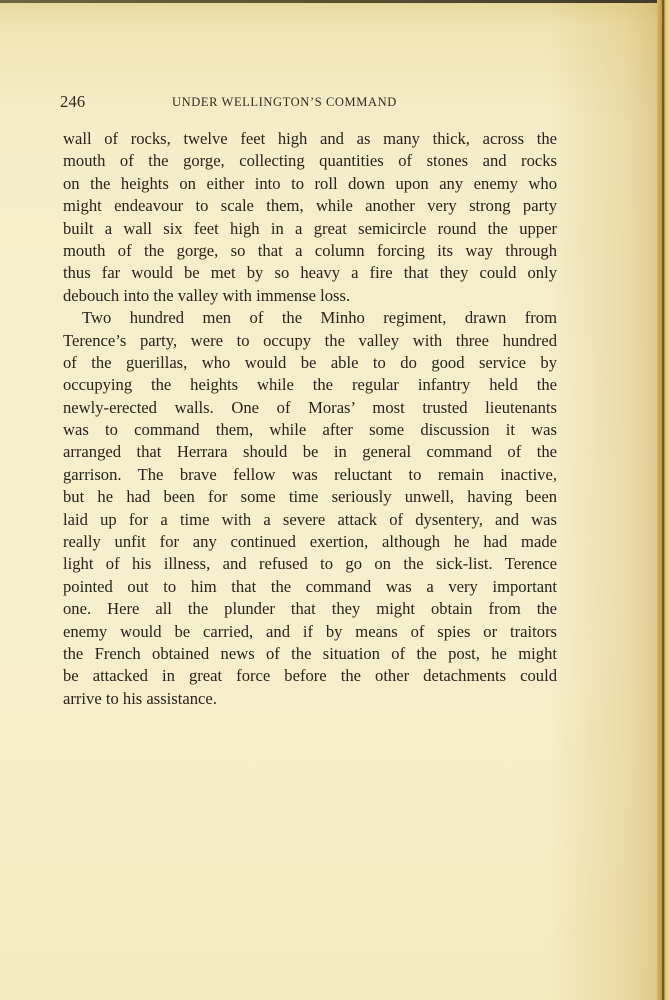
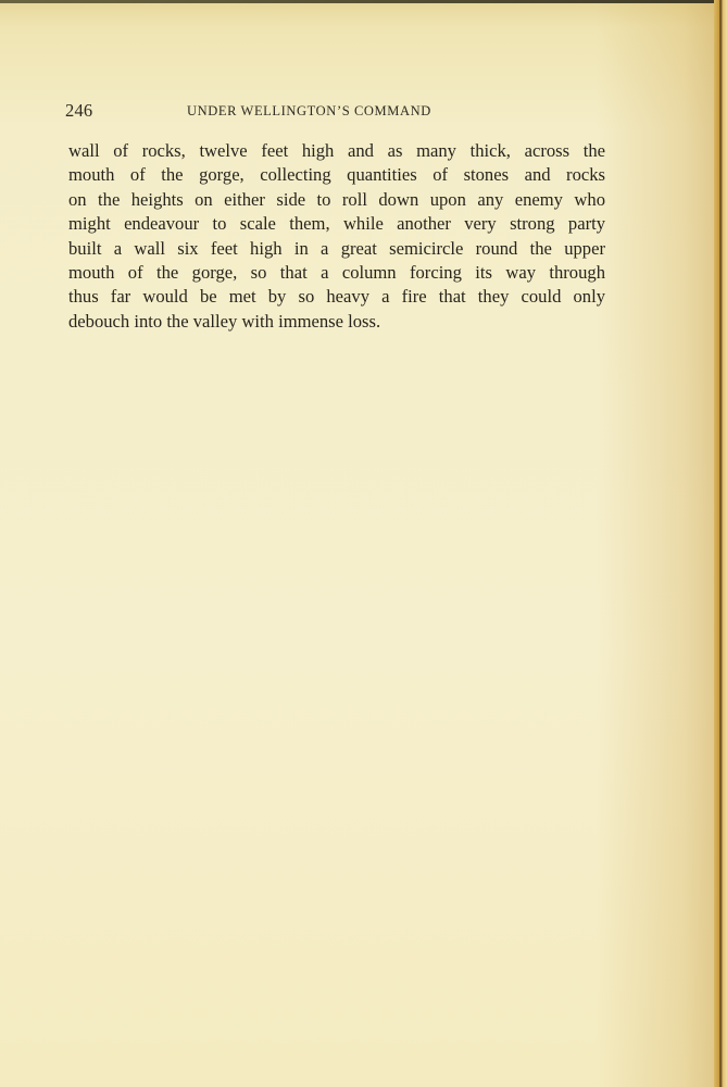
  246
  UNDER WELLINGTON’S COMMAND
  wall of rocks, twelve feet high and as many thick, across the
  mouth of the gorge, collecting quantities of stones and rocks
- on the heights on either into to roll down upon any enemy who
+ on the heights on either side to roll down upon any enemy who
  might endeavour to scale them, while another very strong party
  built a wall six feet high in a great semicircle round the upper
  mouth of the gorge, so that a column forcing its way through
  thus far would be met by so heavy a fire that they could only
  debouch into the valley with immense loss.
- Two hundred men of the Minho regiment, drawn from
- Terence’s party, were to occupy the valley with three hundred
- of the guerillas, who would be able to do good service by
- occupying the heights while the regular infantry held the
- newly-erected walls. One of Moras’ most trusted lieutenants
- was to command them, while after some discussion it was
- arranged that Herrara should be in general command of the
- garrison. The brave fellow was reluctant to remain inactive,
- but he had been for some time seriously unwell, having been
- laid up for a time with a severe attack of dysentery, and was
- really unfit for any continued exertion, although he had made
- light of his illness, and refused to go on the sick-list. Terence
- pointed out to him that the command was a very important
- one. Here all the plunder that they might obtain from the
- enemy would be carried, and if by means of spies or traitors
- the French obtained news of the situation of the post, he might
- be attacked in great force before the other detachments could
- arrive to his assistance.
